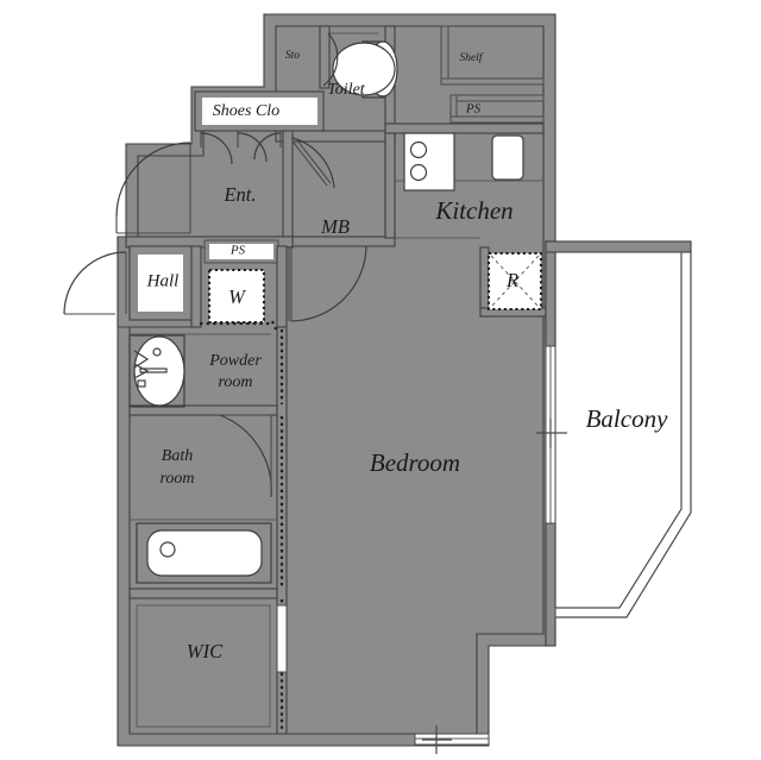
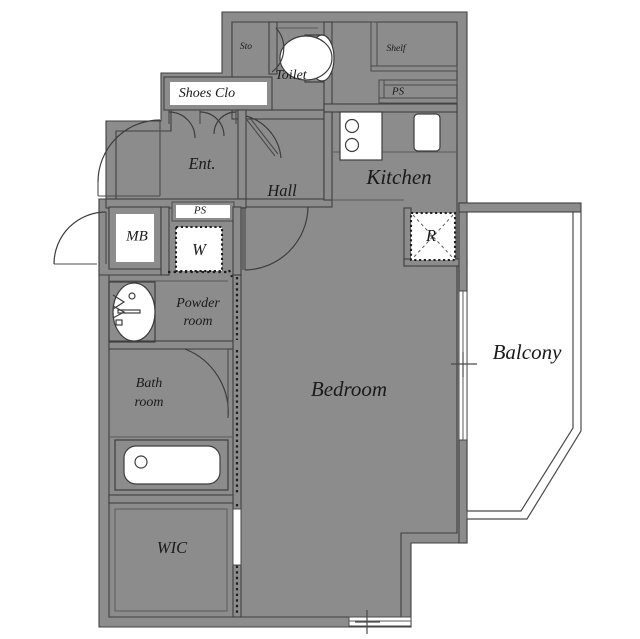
  Sto
  Shelf
  Toilet
  Shoes Clo
  PS
  Kitchen
  Ent.
- MB
+ Hall
  PS
- Hall
+ MB
  W
  R
  Powder
  room
  Balcony
  Bath
  room
  Bedroom
  WIC
